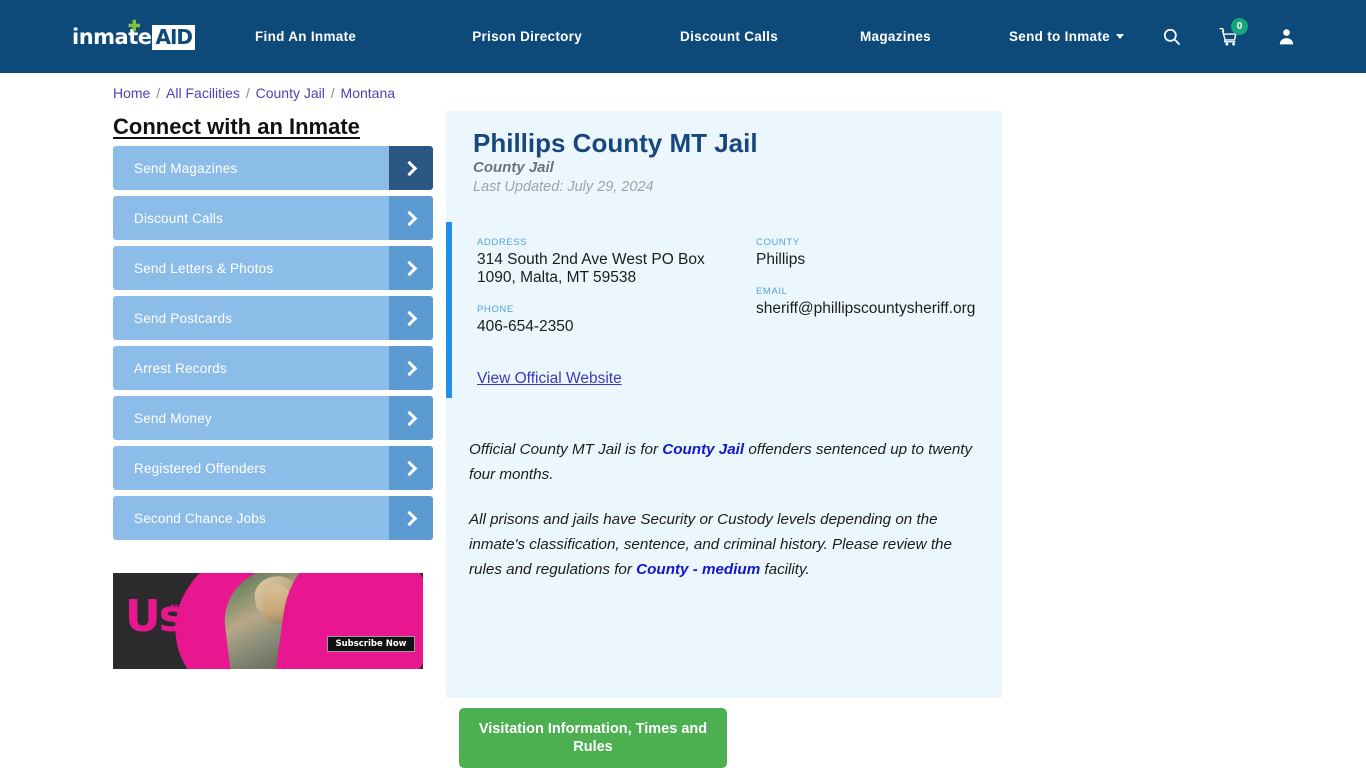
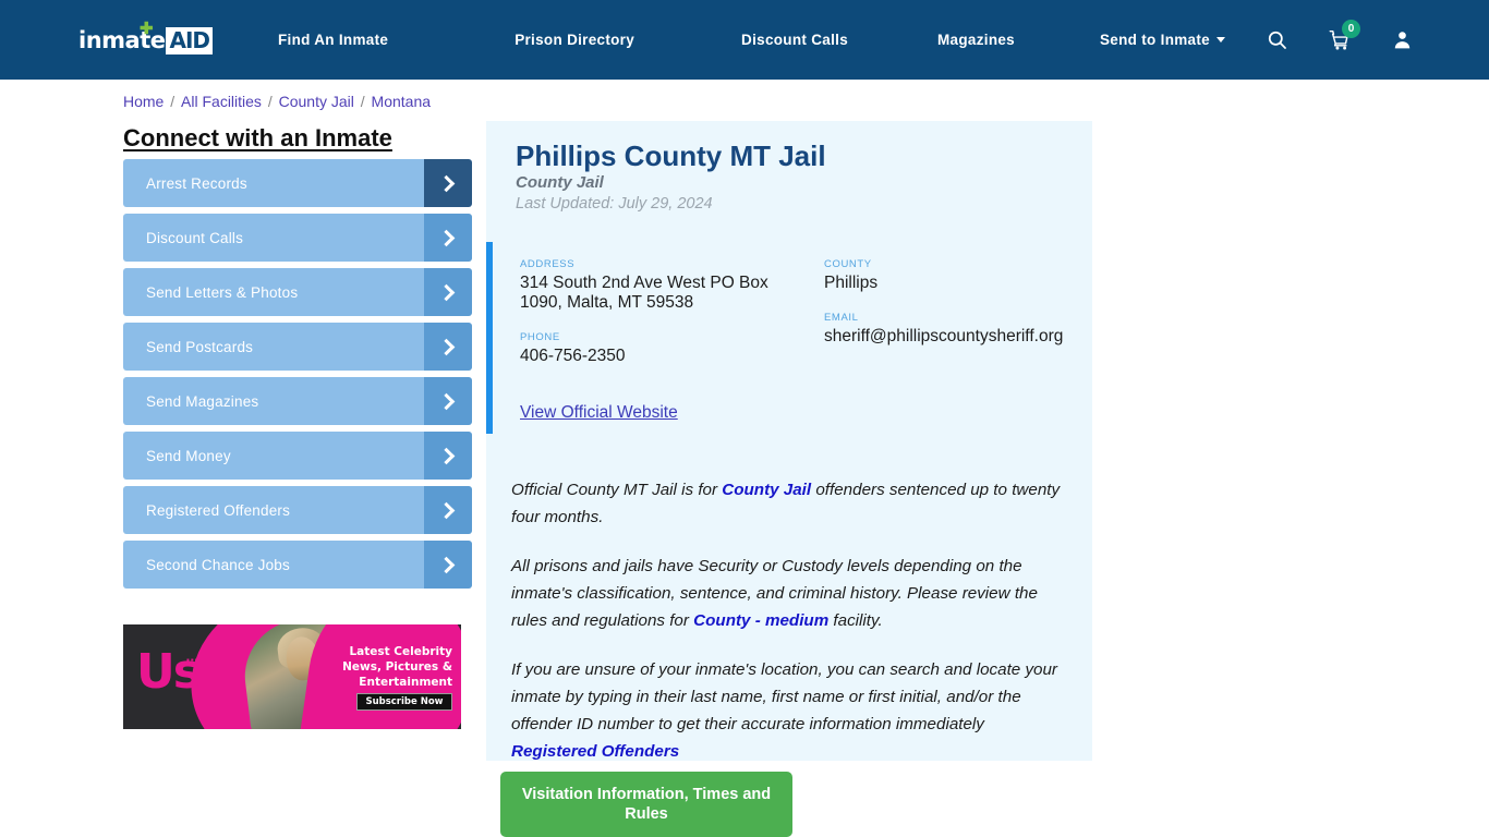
  inmate
  AID
  ✚
  Find An Inmate
  Prison Directory
  Discount Calls
  Magazines
  Send to Inmate
  0
  Home / All Facilities / County Jail / Montana
  Connect with an Inmate
- Send Magazines
+ Arrest Records
  Discount Calls
  Send Letters & Photos
  Send Postcards
- Arrest Records
+ Send Magazines
  Send Money
  Registered Offenders
  Second Chance Jobs
  Us
  ▪▪▪▪
+ Latest Celebrity News, Pictures & Entertainment
  Subscribe Now
  Phillips County MT Jail
  County Jail
  Last Updated: July 29, 2024
  ADDRESS
  314 South 2nd Ave West PO Box 1090, Malta, MT 59538
  PHONE
- 406-654-2350
+ 406-756-2350
  COUNTY
  Phillips
  EMAIL
  sheriff@phillipscountysheriff.org
  View Official Website
  Official County MT Jail is for County Jail offenders sentenced up to twenty four months.
  All prisons and jails have Security or Custody levels depending on the inmate's classification, sentence, and criminal history. Please review the rules and regulations for County - medium facility.
+ If you are unsure of your inmate's location, you can search and locate your inmate by typing in their last name, first name or first initial, and/or the offender ID number to get their accurate information immediately Registered Offenders
  Visitation Information, Times and Rules
